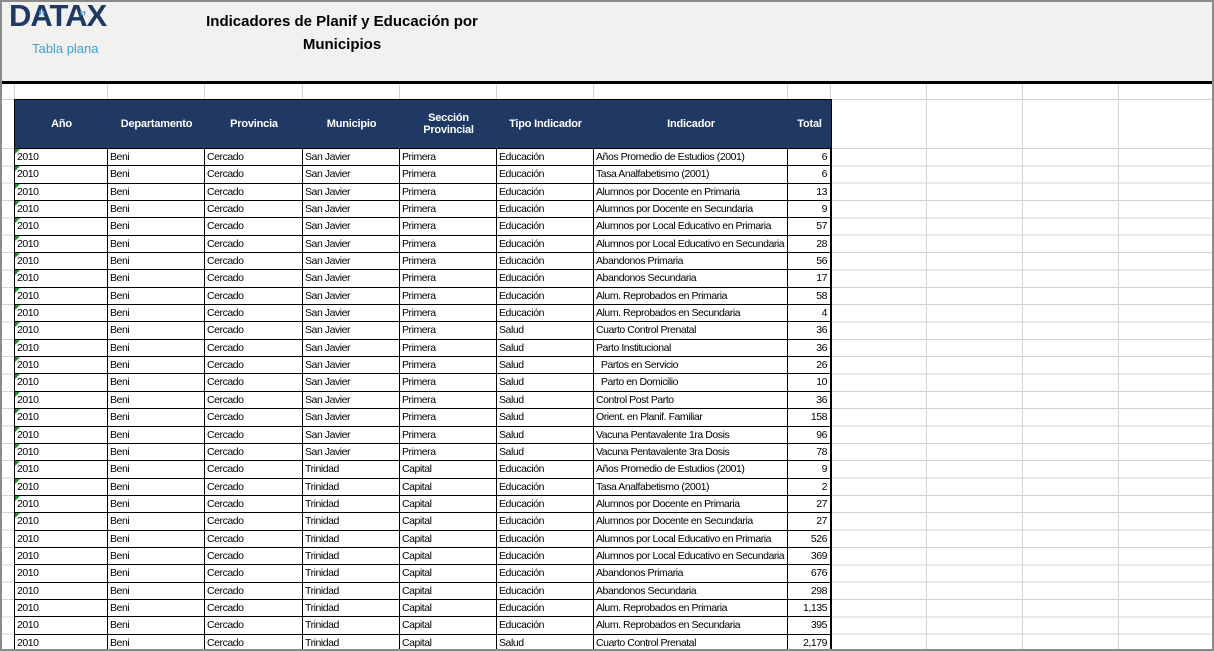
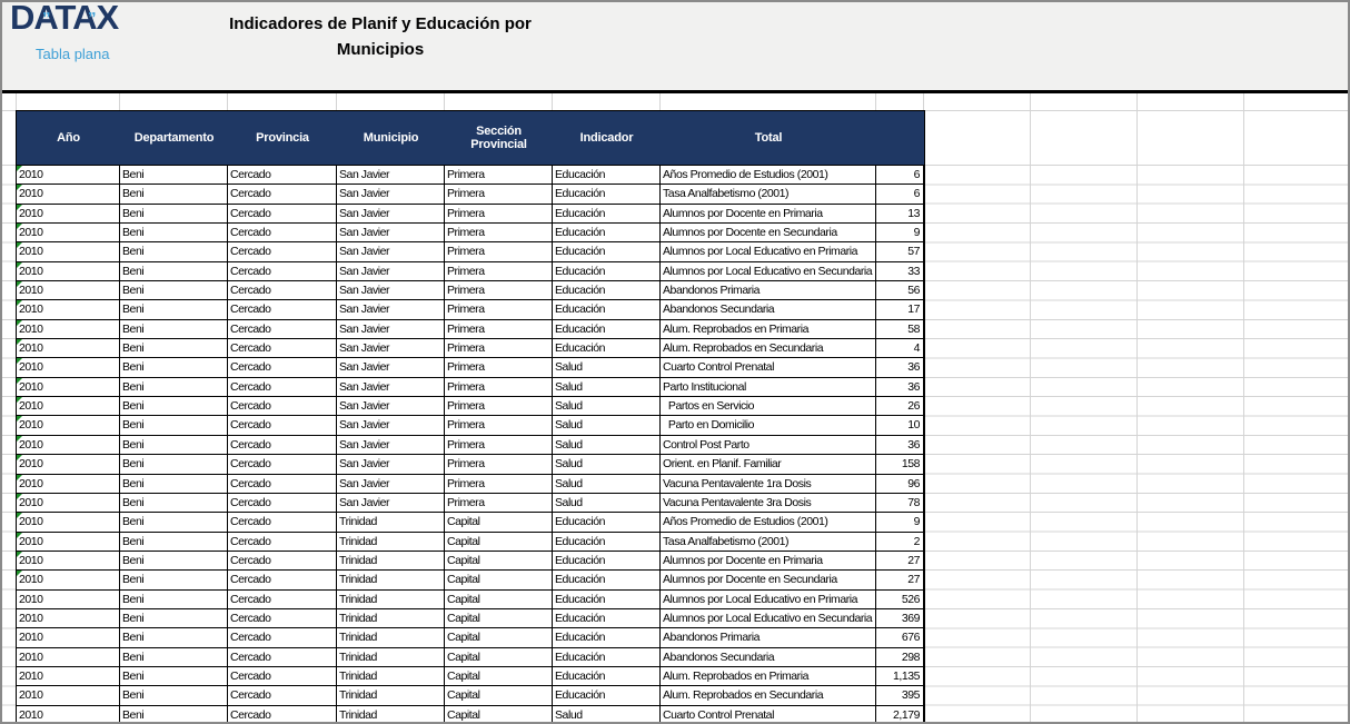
  DATAX
  „
  „
  Tabla plana
  Indicadores de Planif y Educación por
  Municipios
  Año
  Departamento
  Provincia
  Municipio
  Sección Provincial
- Tipo Indicador
  Indicador
  Total
  2010
  Beni
  Cercado
  San Javier
  Primera
  Educación
  Años Promedio de Estudios (2001)
  6
  2010
  Beni
  Cercado
  San Javier
  Primera
  Educación
  Tasa Analfabetismo (2001)
  6
  2010
  Beni
  Cercado
  San Javier
  Primera
  Educación
  Alumnos por Docente en Primaria
  13
  2010
  Beni
  Cercado
  San Javier
  Primera
  Educación
  Alumnos por Docente en Secundaria
  9
  2010
  Beni
  Cercado
  San Javier
  Primera
  Educación
  Alumnos por Local Educativo en Primaria
  57
  2010
  Beni
  Cercado
  San Javier
  Primera
  Educación
  Alumnos por Local Educativo en Secundaria
- 28
+ 33
  2010
  Beni
  Cercado
  San Javier
  Primera
  Educación
  Abandonos Primaria
  56
  2010
  Beni
  Cercado
  San Javier
  Primera
  Educación
  Abandonos Secundaria
  17
  2010
  Beni
  Cercado
  San Javier
  Primera
  Educación
  Alum. Reprobados en Primaria
  58
  2010
  Beni
  Cercado
  San Javier
  Primera
  Educación
  Alum. Reprobados en Secundaria
  4
  2010
  Beni
  Cercado
  San Javier
  Primera
  Salud
  Cuarto Control Prenatal
  36
  2010
  Beni
  Cercado
  San Javier
  Primera
  Salud
  Parto Institucional
  36
  2010
  Beni
  Cercado
  San Javier
  Primera
  Salud
  Partos en Servicio
  26
  2010
  Beni
  Cercado
  San Javier
  Primera
  Salud
  Parto en Domicilio
  10
  2010
  Beni
  Cercado
  San Javier
  Primera
  Salud
  Control Post Parto
  36
  2010
  Beni
  Cercado
  San Javier
  Primera
  Salud
  Orient. en Planif. Familiar
  158
  2010
  Beni
  Cercado
  San Javier
  Primera
  Salud
  Vacuna Pentavalente 1ra Dosis
  96
  2010
  Beni
  Cercado
  San Javier
  Primera
  Salud
  Vacuna Pentavalente 3ra Dosis
  78
  2010
  Beni
  Cercado
  Trinidad
  Capital
  Educación
  Años Promedio de Estudios (2001)
  9
  2010
  Beni
  Cercado
  Trinidad
  Capital
  Educación
  Tasa Analfabetismo (2001)
  2
  2010
  Beni
  Cercado
  Trinidad
  Capital
  Educación
  Alumnos por Docente en Primaria
  27
  2010
  Beni
  Cercado
  Trinidad
  Capital
  Educación
  Alumnos por Docente en Secundaria
  27
  2010
  Beni
  Cercado
  Trinidad
  Capital
  Educación
  Alumnos por Local Educativo en Primaria
  526
  2010
  Beni
  Cercado
  Trinidad
  Capital
  Educación
  Alumnos por Local Educativo en Secundaria
  369
  2010
  Beni
  Cercado
  Trinidad
  Capital
  Educación
  Abandonos Primaria
  676
  2010
  Beni
  Cercado
  Trinidad
  Capital
  Educación
  Abandonos Secundaria
  298
  2010
  Beni
  Cercado
  Trinidad
  Capital
  Educación
  Alum. Reprobados en Primaria
  1,135
  2010
  Beni
  Cercado
  Trinidad
  Capital
  Educación
  Alum. Reprobados en Secundaria
  395
  2010
  Beni
  Cercado
  Trinidad
  Capital
  Salud
  Cuarto Control Prenatal
  2,179
